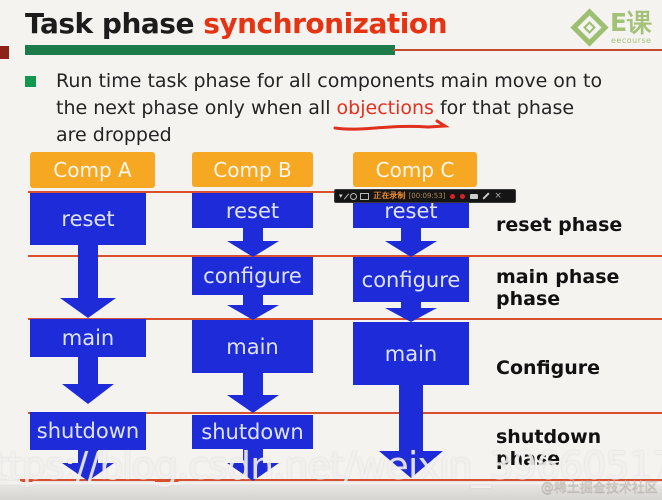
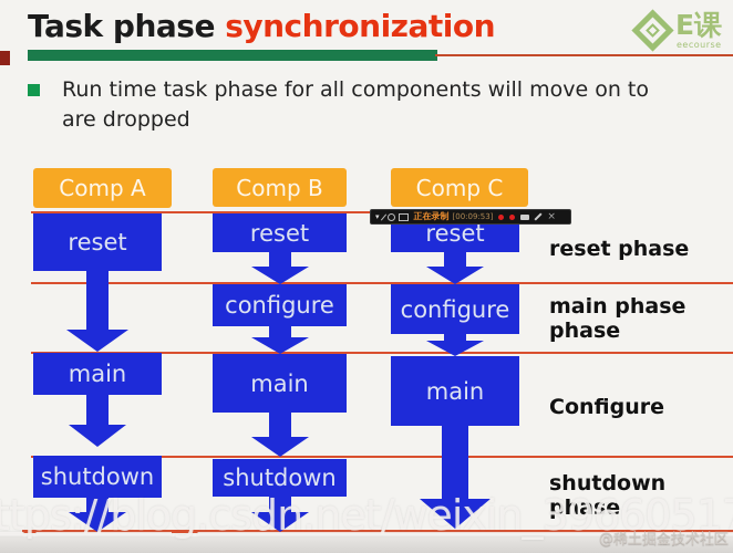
  Task phase synchronization
  E课
  eecourse
- Run time task phase for all components main move on to
+ Run time task phase for all components will move on to
- the next phase only when all objections for that phase
  are dropped
  Comp A
  Comp B
  Comp C
  reset
  main
  shutdown
  reset
  configure
  main
  shutdown
  reset
  configure
  main
  reset phase
  main phase
  phase
  Configure
  shutdown
  phase
  ▾
  正在录制
  [00:09:53]
  ×
  ttps://blog.csdn.net/weixin_3966051
  @稀土掘金技术社区
